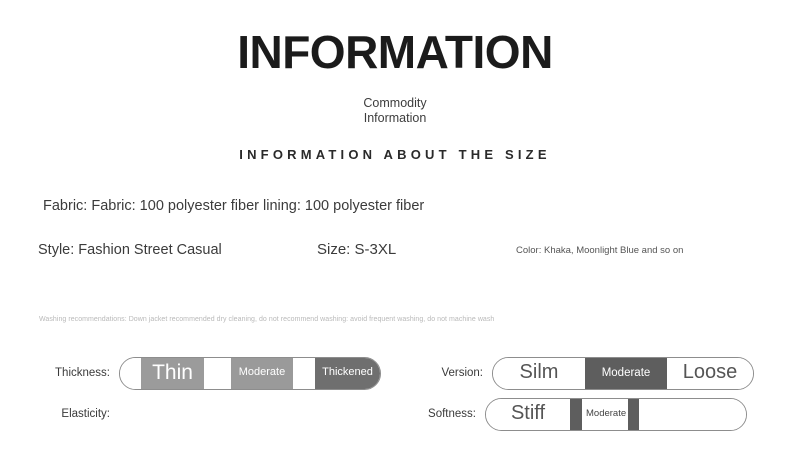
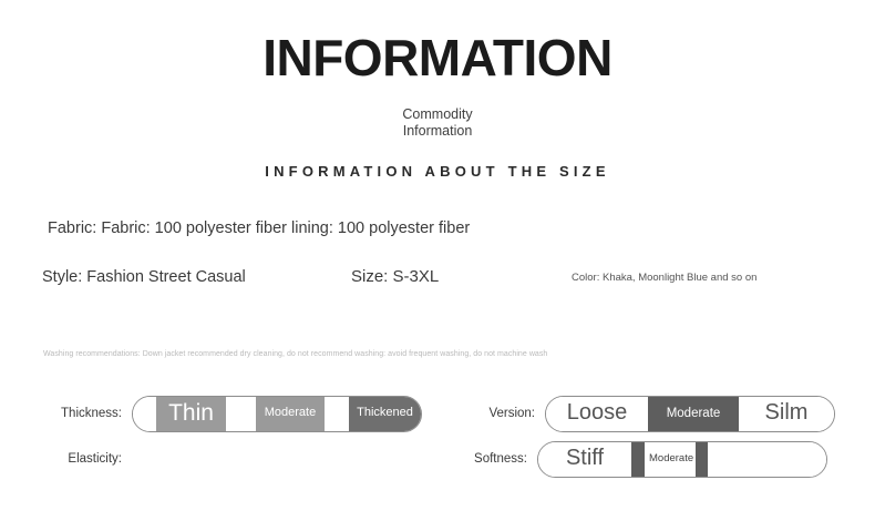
  INFORMATION
  Commodity
  Information
  INFORMATION ABOUT THE SIZE
  Fabric: Fabric: 100 polyester fiber lining: 100 polyester fiber
  Style: Fashion Street Casual
  Size: S-3XL
  Color: Khaka, Moonlight Blue and so on
  Thickness:
  Thin
  Moderate
  Thickened
  Elasticity:
  Version:
- Silm
+ Loose
  Moderate
- Loose
+ Silm
  Softness:
  Stiff
  Moderate
